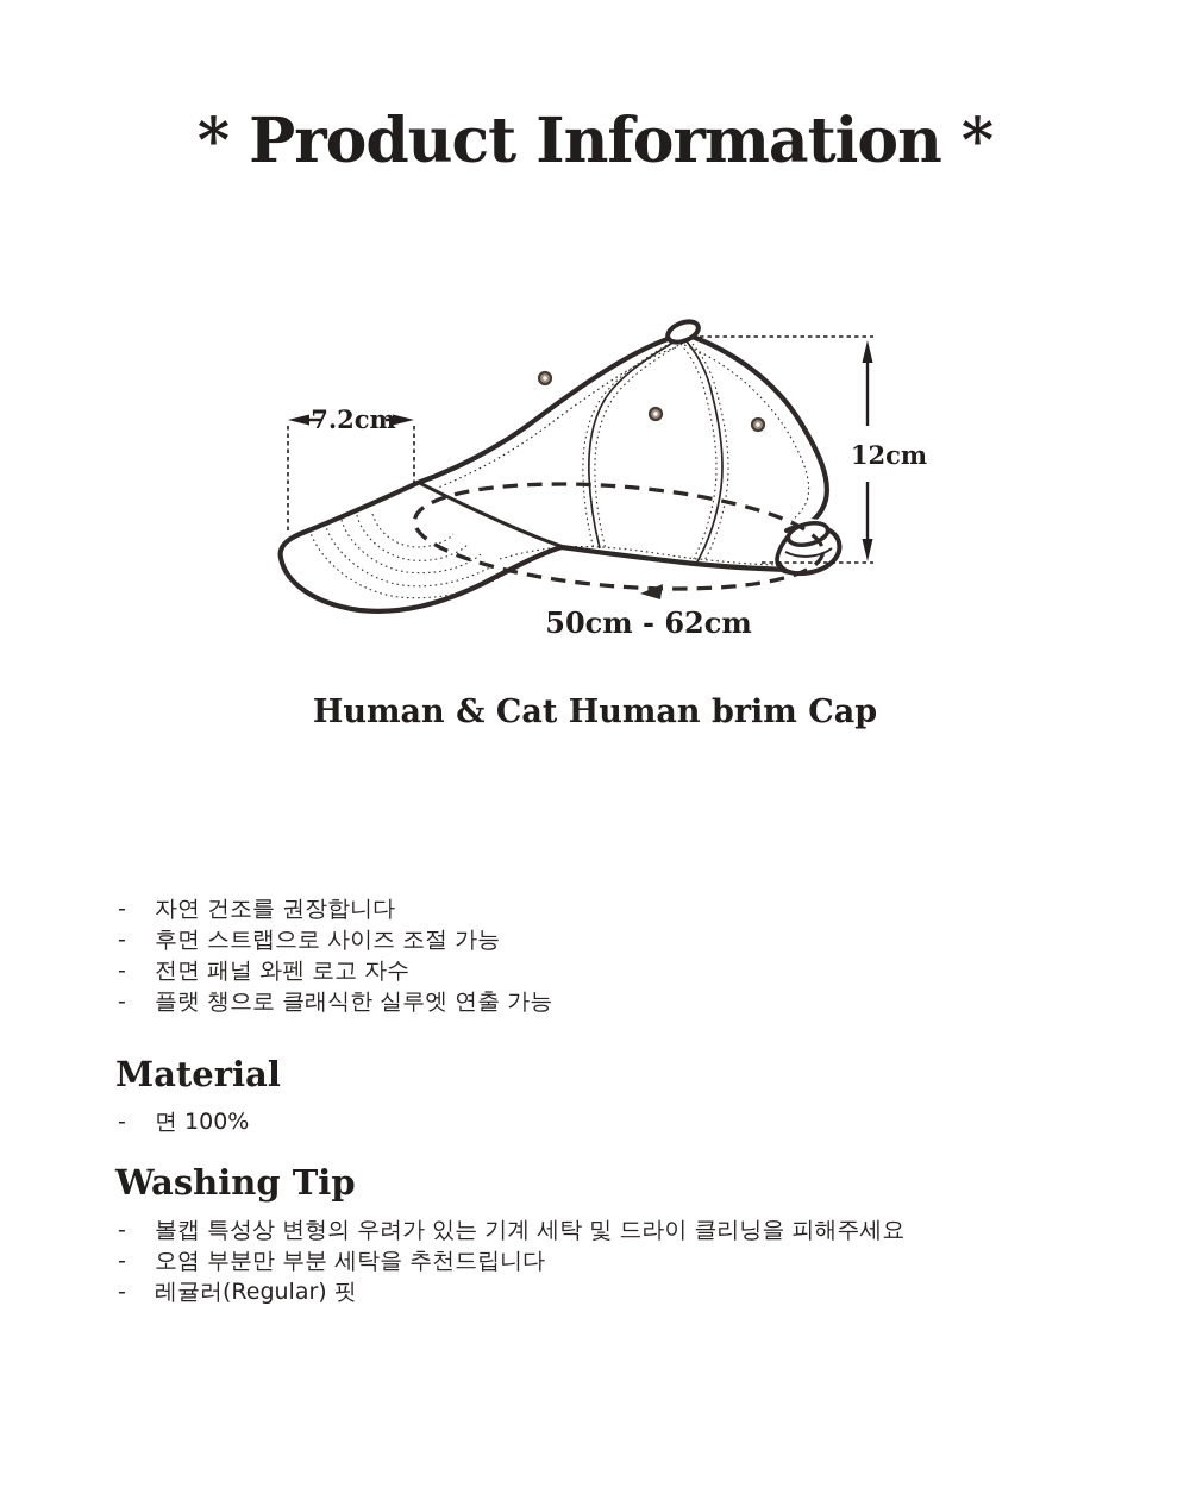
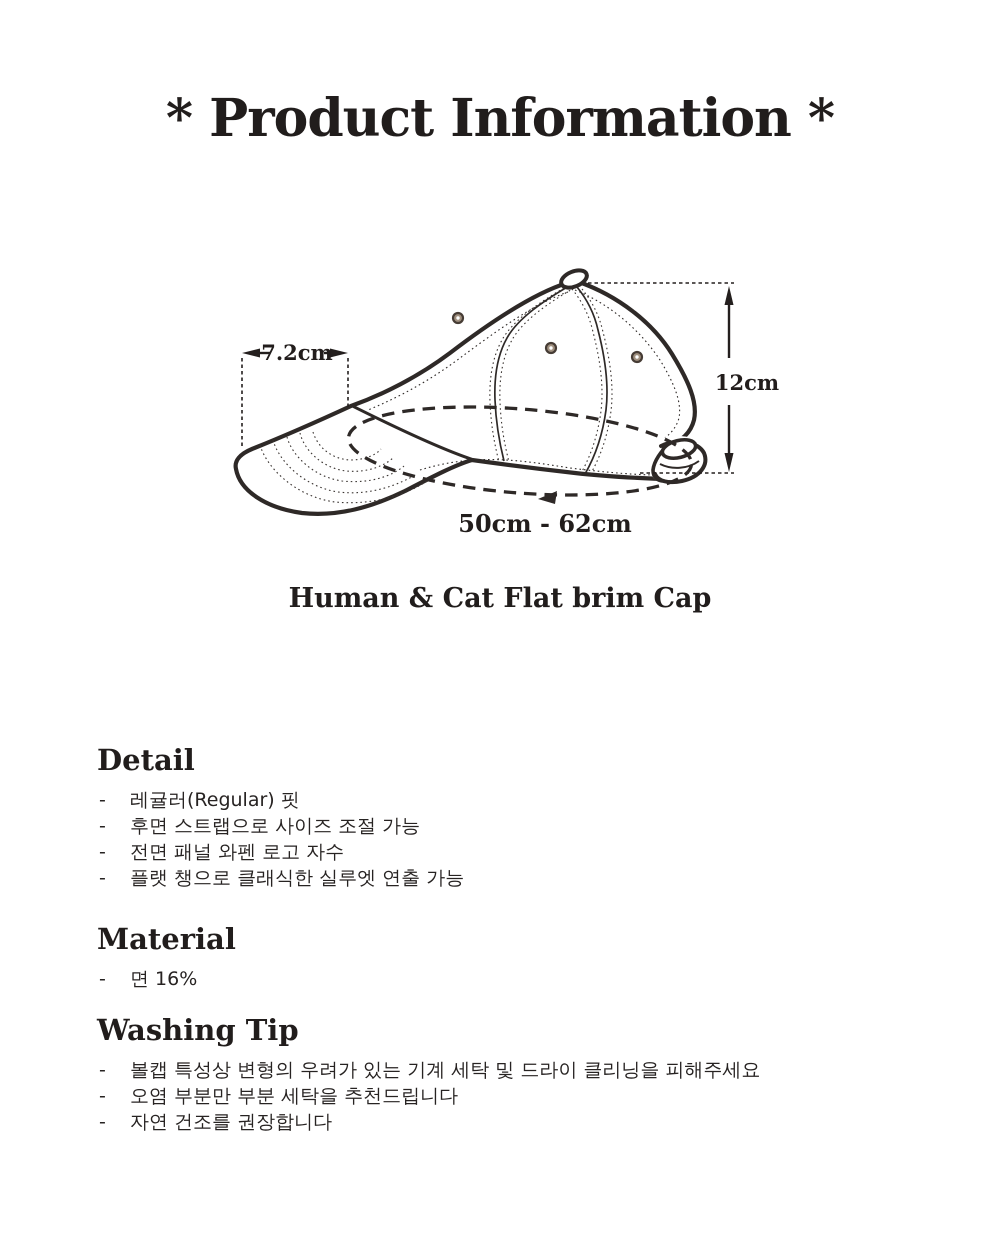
  * Product Information *
  7.2cm
  12cm
  50cm - 62cm
- Human & Cat Human brim Cap
+ Human & Cat Flat brim Cap
+ Detail
  -
- 자연 건조를 권장합니다
+ 레귤러(Regular) 핏
  -
  후면 스트랩으로 사이즈 조절 가능
  -
  전면 패널 와펜 로고 자수
  -
  플랫 챙으로 클래식한 실루엣 연출 가능
  Material
  -
- 면 100%
+ 면 16%
  Washing Tip
  -
  볼캡 특성상 변형의 우려가 있는 기계 세탁 및 드라이 클리닝을 피해주세요
  -
  오염 부분만 부분 세탁을 추천드립니다
  -
- 레귤러(Regular) 핏
+ 자연 건조를 권장합니다
